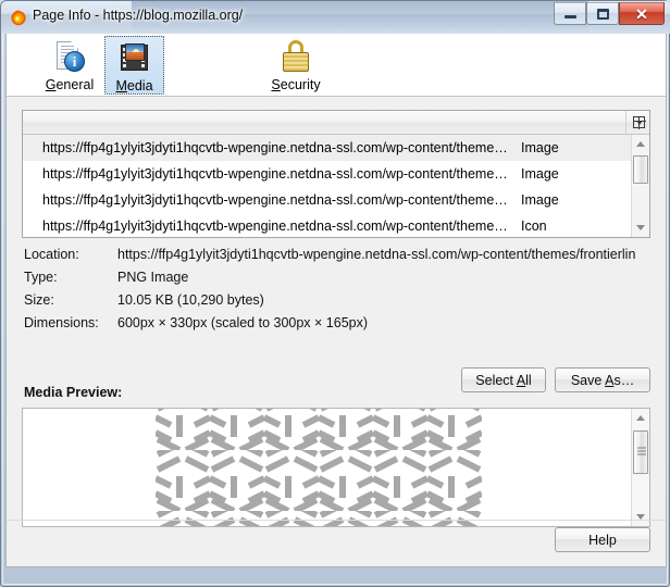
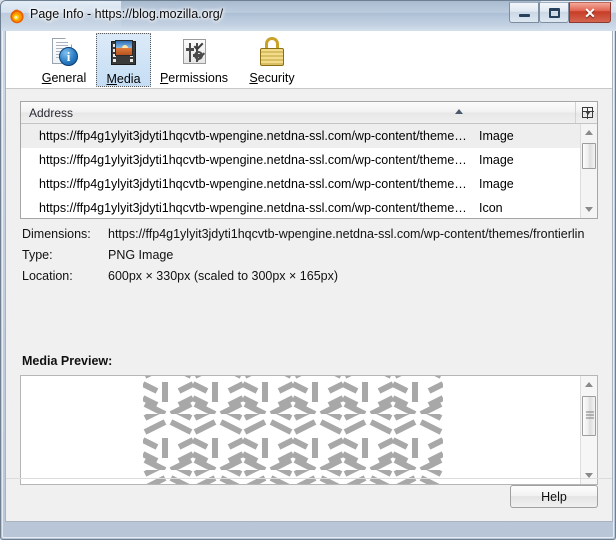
  Page Info - https://blog.mozilla.org/
  ✕
  i
  General
  Media
+ Permissions
  Security
+ Address
  https://ffp4g1ylyit3jdyti1hqcvtb-wpengine.netdna-ssl.com/wp-content/theme…
  Image
  https://ffp4g1ylyit3jdyti1hqcvtb-wpengine.netdna-ssl.com/wp-content/theme…
  Image
  https://ffp4g1ylyit3jdyti1hqcvtb-wpengine.netdna-ssl.com/wp-content/theme…
  Image
  https://ffp4g1ylyit3jdyti1hqcvtb-wpengine.netdna-ssl.com/wp-content/theme…
  Icon
- Location:
+ Dimensions:
  https://ffp4g1ylyit3jdyti1hqcvtb-wpengine.netdna-ssl.com/wp-content/themes/frontierlin
  Type:
  PNG Image
- Size:
- 10.05 KB (10,290 bytes)
- Dimensions:
+ Location:
  600px × 330px (scaled to 300px × 165px)
- Select All
- Save As…
  Media Preview:
  Help
